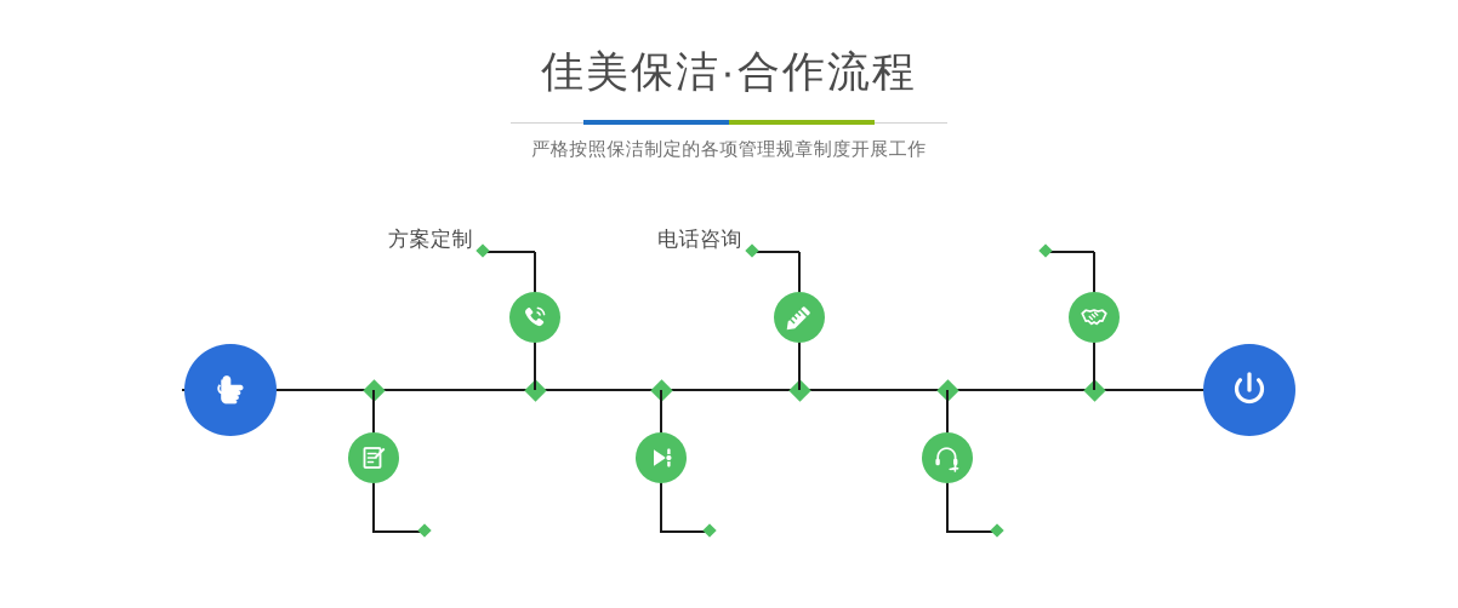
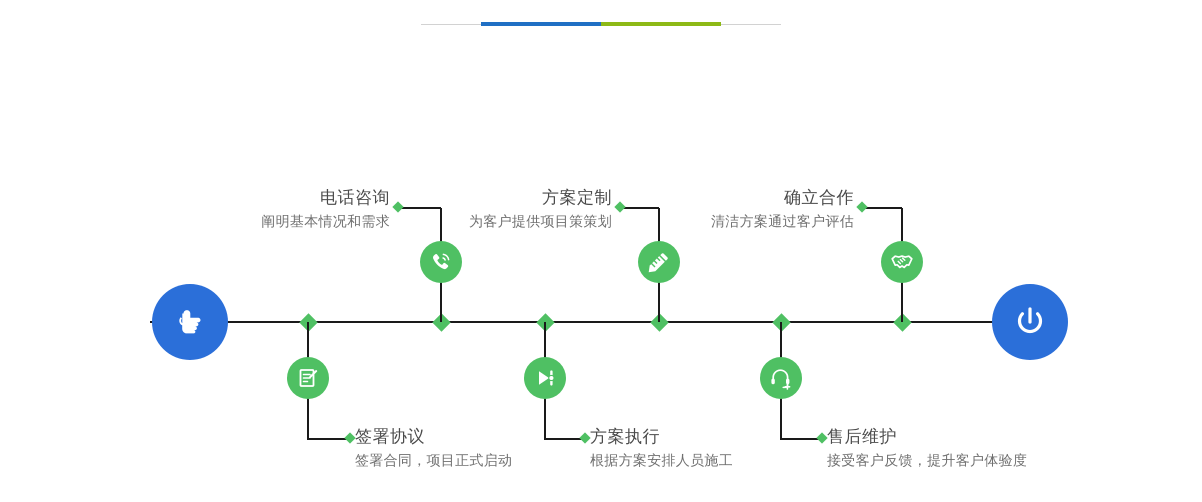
- 佳美保洁·合作流程
- 严格按照保洁制定的各项管理规章制度开展工作
- 方案定制
+ 电话咨询
+ 阐明基本情况和需求
+ 签署协议
+ 签署合同，项目正式启动
- 电话咨询
+ 方案定制
+ 为客户提供项目策策划
+ 方案执行
+ 根据方案安排人员施工
+ 确立合作
+ 清洁方案通过客户评估
+ 售后维护
+ 接受客户反馈，提升客户体验度
